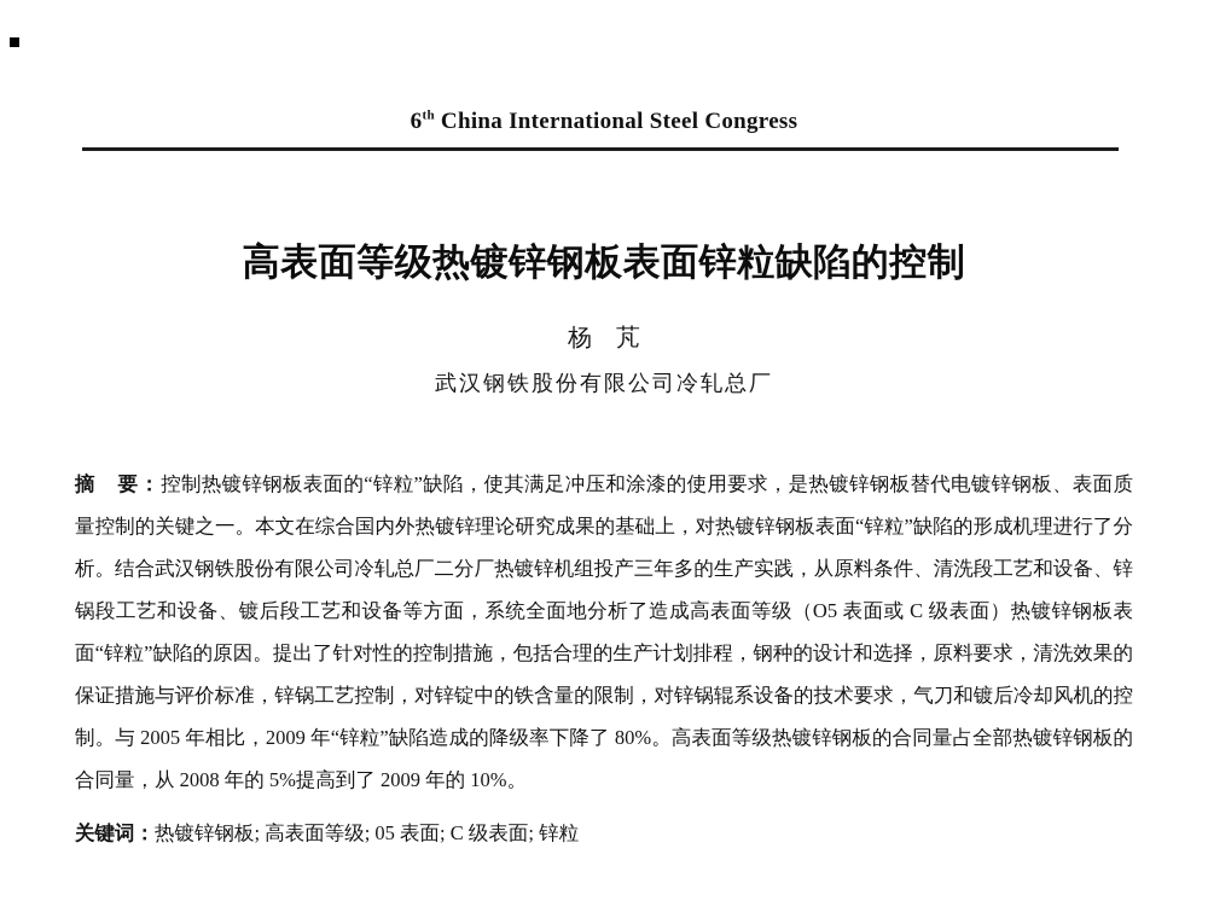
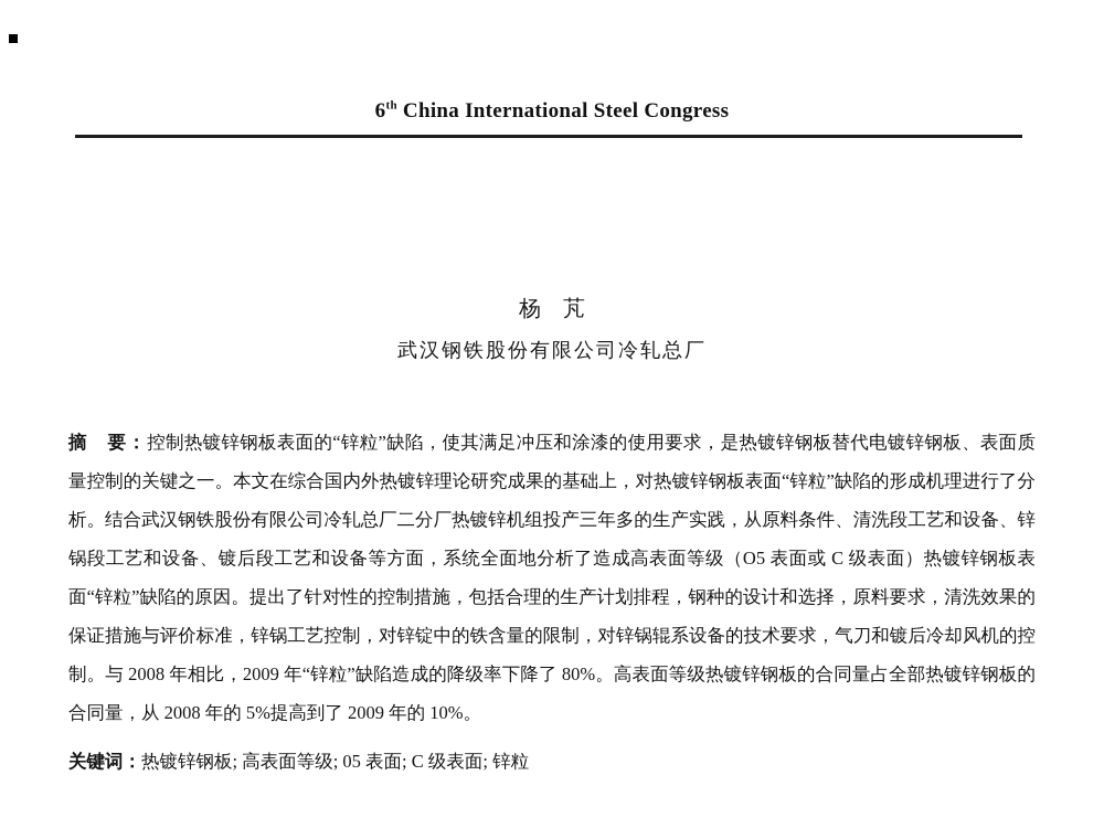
  6th China International Steel Congress
- 高表面等级热镀锌钢板表面锌粒缺陷的控制
  杨 芃
  武汉钢铁股份有限公司冷轧总厂
- 摘 要：控制热镀锌钢板表面的“锌粒”缺陷，使其满足冲压和涂漆的使用要求，是热镀锌钢板替代电镀锌钢板、表面质量控制的关键之一。本文在综合国内外热镀锌理论研究成果的基础上，对热镀锌钢板表面“锌粒”缺陷的形成机理进行了分析。结合武汉钢铁股份有限公司冷轧总厂二分厂热镀锌机组投产三年多的生产实践，从原料条件、清洗段工艺和设备、锌锅段工艺和设备、镀后段工艺和设备等方面，系统全面地分析了造成高表面等级（O5 表面或 C 级表面）热镀锌钢板表面“锌粒”缺陷的原因。提出了针对性的控制措施，包括合理的生产计划排程，钢种的设计和选择，原料要求，清洗效果的保证措施与评价标准，锌锅工艺控制，对锌锭中的铁含量的限制，对锌锅辊系设备的技术要求，气刀和镀后冷却风机的控制。与 2005 年相比，2009 年“锌粒”缺陷造成的降级率下降了 80%。高表面等级热镀锌钢板的合同量占全部热镀锌钢板的合同量，从 2008 年的 5%提高到了 2009 年的 10%。
+ 摘 要：控制热镀锌钢板表面的“锌粒”缺陷，使其满足冲压和涂漆的使用要求，是热镀锌钢板替代电镀锌钢板、表面质量控制的关键之一。本文在综合国内外热镀锌理论研究成果的基础上，对热镀锌钢板表面“锌粒”缺陷的形成机理进行了分析。结合武汉钢铁股份有限公司冷轧总厂二分厂热镀锌机组投产三年多的生产实践，从原料条件、清洗段工艺和设备、锌锅段工艺和设备、镀后段工艺和设备等方面，系统全面地分析了造成高表面等级（O5 表面或 C 级表面）热镀锌钢板表面“锌粒”缺陷的原因。提出了针对性的控制措施，包括合理的生产计划排程，钢种的设计和选择，原料要求，清洗效果的保证措施与评价标准，锌锅工艺控制，对锌锭中的铁含量的限制，对锌锅辊系设备的技术要求，气刀和镀后冷却风机的控制。与 2008 年相比，2009 年“锌粒”缺陷造成的降级率下降了 80%。高表面等级热镀锌钢板的合同量占全部热镀锌钢板的合同量，从 2008 年的 5%提高到了 2009 年的 10%。
  关键词：热镀锌钢板; 高表面等级; 05 表面; C 级表面; 锌粒
